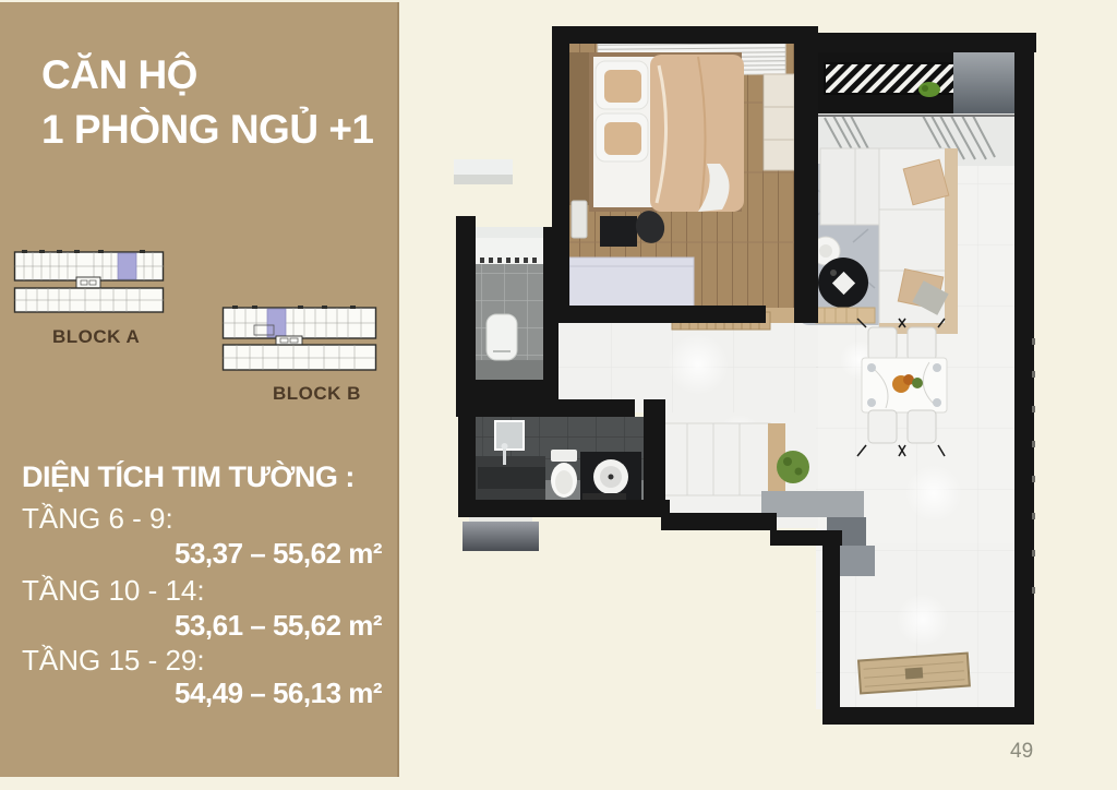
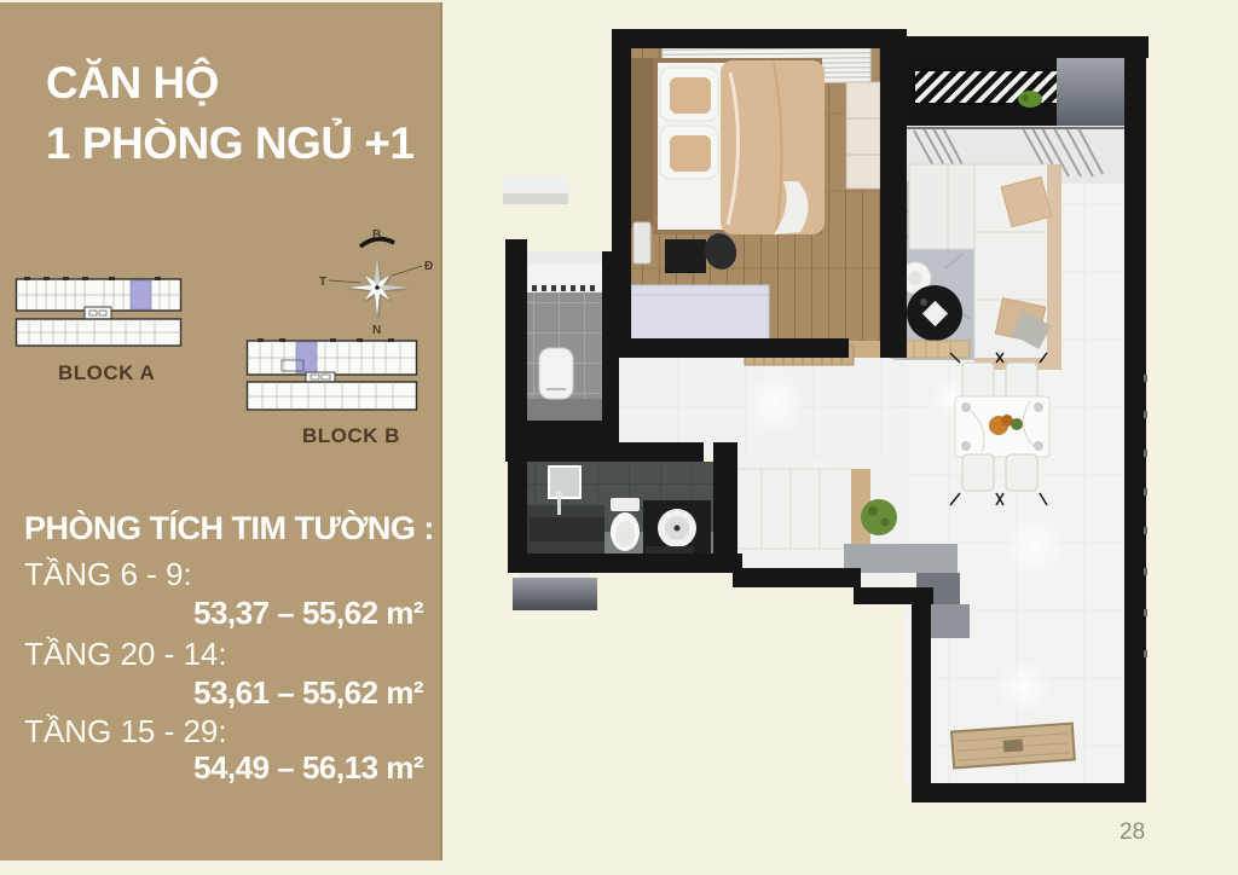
  CĂN HỘ
  1 PHÒNG NGỦ +1
  BLOCK A
+ B
+ Đ
+ T
+ N
  BLOCK B
- DIỆN TÍCH TIM TƯỜNG :
+ PHÒNG TÍCH TIM TƯỜNG :
  TẦNG 6 - 9:
  53,37 – 55,62 m²
- TẦNG 10 - 14:
+ TẦNG 20 - 14:
  53,61 – 55,62 m²
  TẦNG 15 - 29:
  54,49 – 56,13 m²
- 49
+ 28
